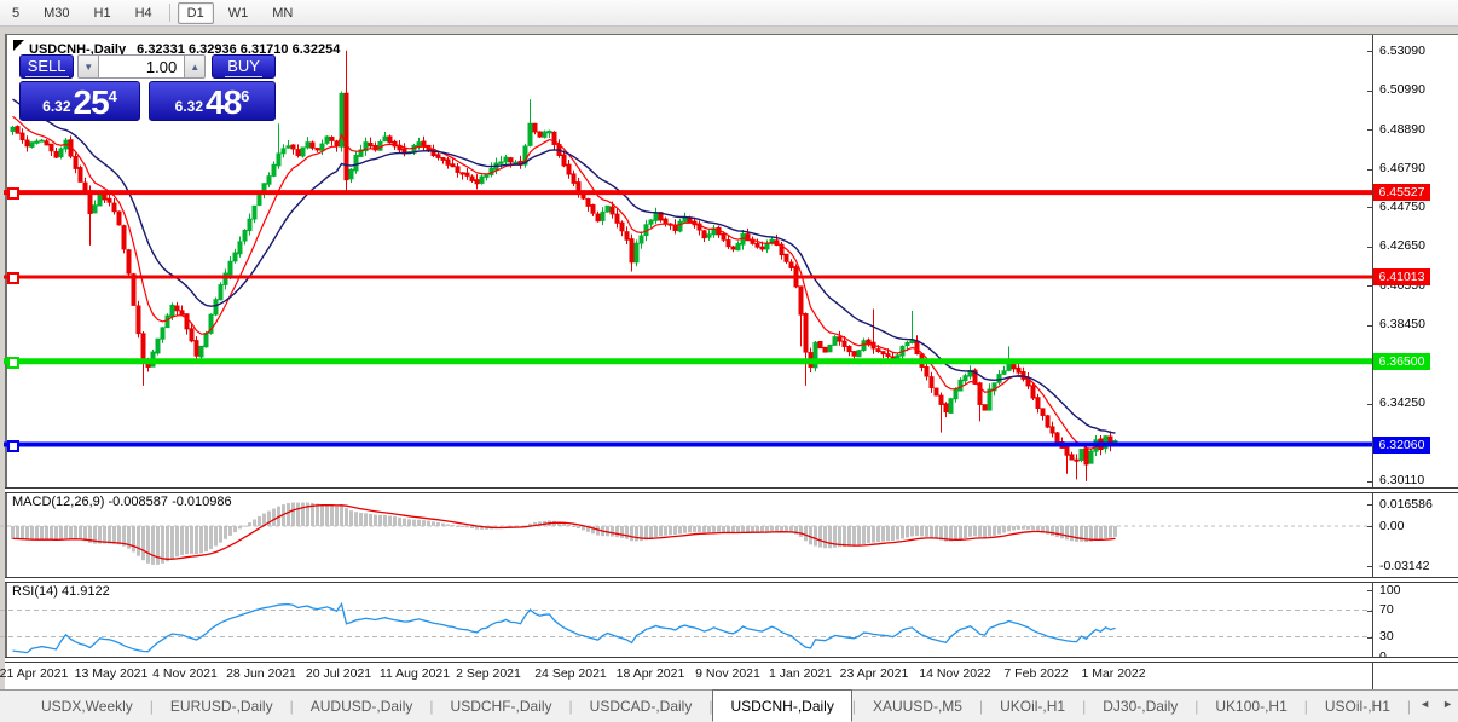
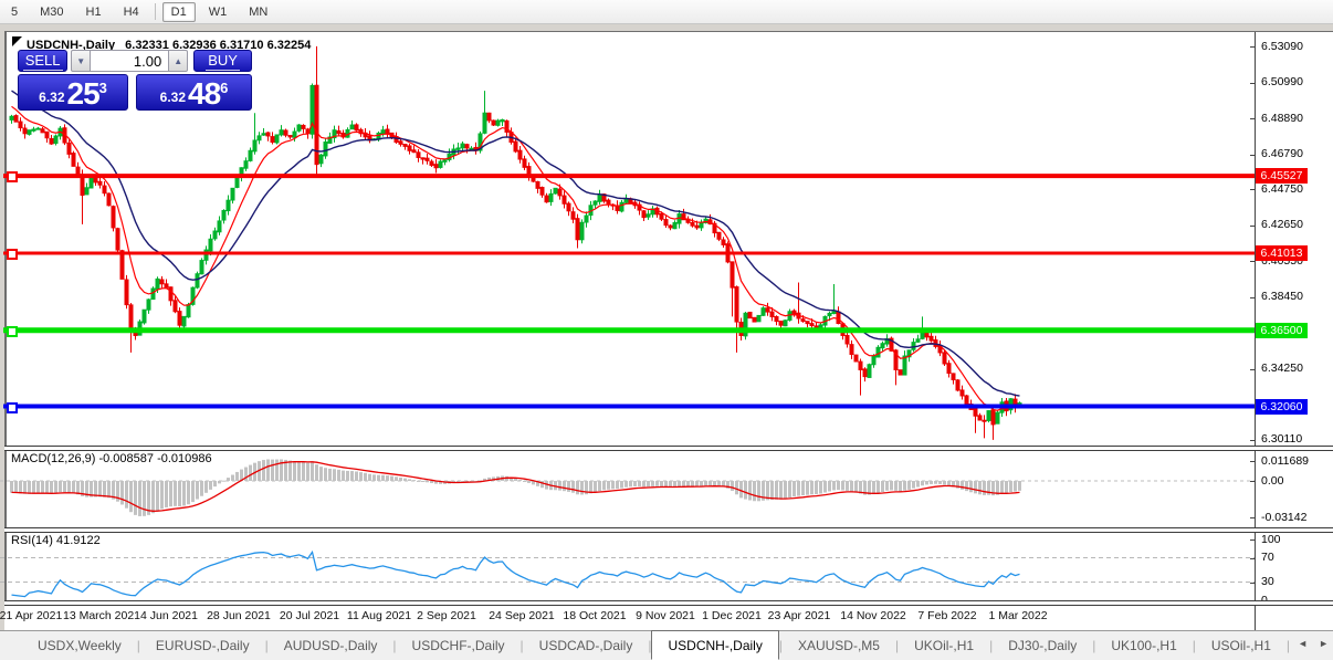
  5
  M30
  H1
  H4
  D1
  W1
  MN
  USDCNH-,Daily 6.32331 6.32936 6.31710 6.32254
  SELL
  ▼
  1.00
  ▲
  BUY
  6.32
  25
- 4
+ 3
  6.32
  48
  6
  MACD(12,26,9) -0.008587 -0.010986
  RSI(14) 41.9122
  6.53090
  6.50990
  6.48890
  6.46790
  6.44750
  6.42650
  6.38450
  6.34250
  6.30110
  6.45527
  6.41013
  6.36500
  6.32060
- 0.016586
+ 0.011689
  0.00
  -0.03142
  100
  70
  30
  21 Apr 2021
- 13 May 2021
+ 13 March 2021
- 4 Nov 2021
+ 4 Jun 2021
  28 Jun 2021
  20 Jul 2021
  11 Aug 2021
  2 Sep 2021
  24 Sep 2021
- 18 Apr 2021
+ 18 Oct 2021
  9 Nov 2021
- 1 Jan 2021
+ 1 Dec 2021
  23 Apr 2021
  14 Nov 2022
  7 Feb 2022
  1 Mar 2022
  USDX,Weekly
  |
  EURUSD-,Daily
  |
  AUDUSD-,Daily
  |
  USDCHF-,Daily
  |
  USDCAD-,Daily
  |
  USDCNH-,Daily
  |
  XAUUSD-,M5
  |
  UKOil-,H1
  |
  DJ30-,Daily
  |
  UK100-,H1
  |
  USOil-,H1
  |
  ◄
  ►
